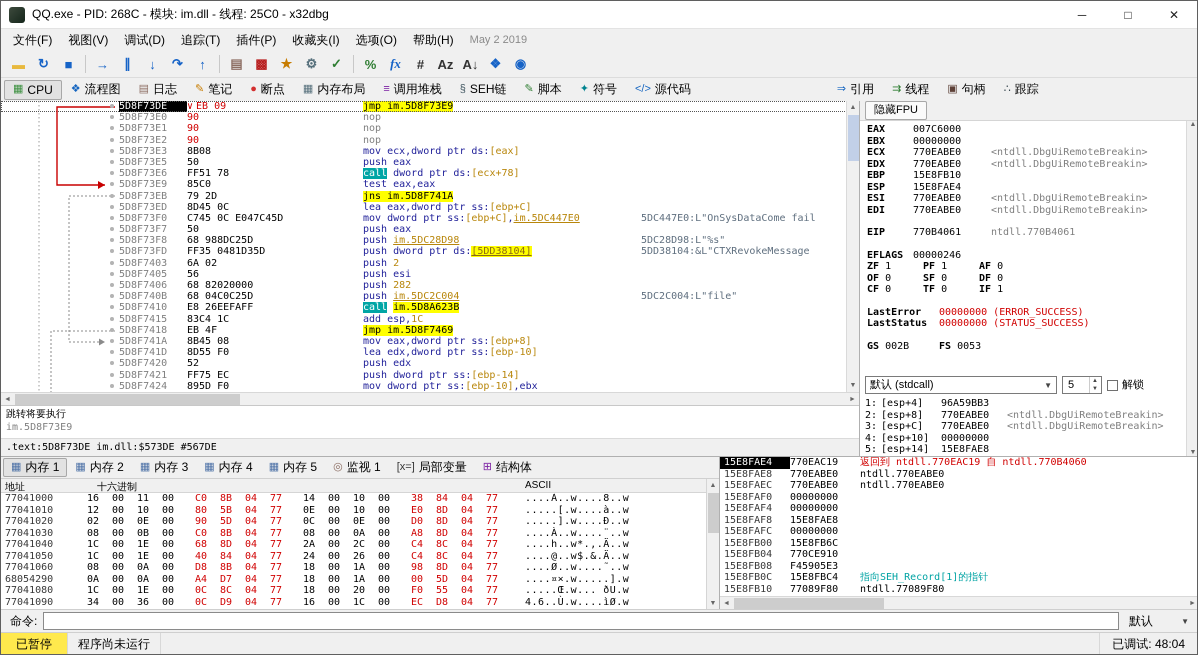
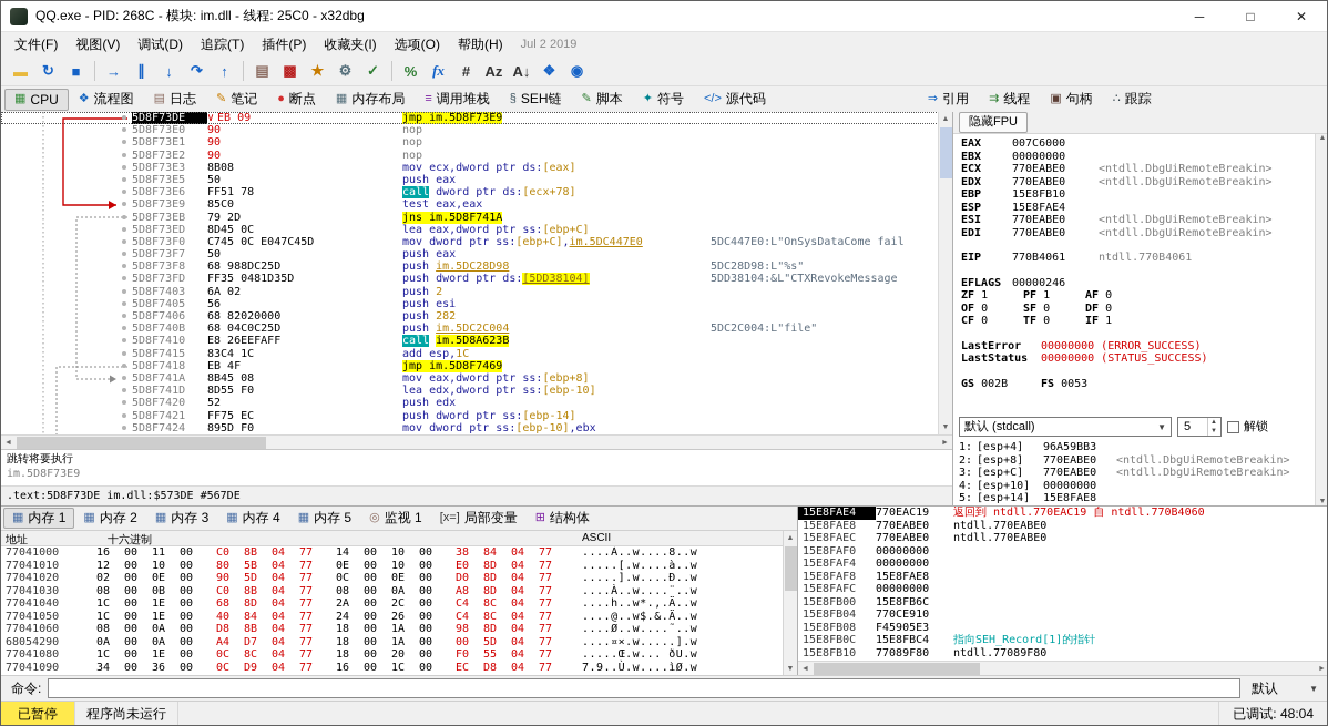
  QQ.exe - PID: 268C - 模块: im.dll - 线程: 25C0 - x32dbg
  ─
  □
  ✕
  文件(F)
  视图(V)
  调试(D)
  追踪(T)
  插件(P)
  收藏夹(I)
  选项(O)
  帮助(H)
- May 2 2019
+ Jul 2 2019
  ▬
  ↻
  ■
  →
  ∥
  ↓
  ↷
  ↑
  ▤
  ▩
  ★
  ⚙
  ✓
  %
  fx
  #
  Az
  A↓
  ❖
  ◉
  ▦
  CPU
  ❖
  流程图
  ▤
  日志
  ✎
  笔记
  ●
  断点
  ▦
  内存布局
  ≡
  调用堆栈
  §
  SEH链
  ✎
  脚本
  ✦
  符号
  </>
  源代码
  ⇒
  引用
  ⇉
  线程
  ▣
  句柄
  ∴
  跟踪
  5D8F73DE
  ∨ EB 09
  jmp im.5D8F73E9
  5D8F73E0
  90
  nop
  5D8F73E1
  90
  nop
  5D8F73E2
  90
  nop
  5D8F73E3
  8B08
  mov ecx,dword ptr ds:[eax]
  5D8F73E5
  50
  push eax
  5D8F73E6
  FF51 78
  call dword ptr ds:[ecx+78]
  5D8F73E9
  85C0
  test eax,eax
  5D8F73EB
  79 2D
  jns im.5D8F741A
  5D8F73ED
  8D45 0C
  lea eax,dword ptr ss:[ebp+C]
  5D8F73F0
  C745 0C E047C45D
  mov dword ptr ss:[ebp+C],im.5DC447E0
  5DC447E0:L"OnSysDataCome fail
  5D8F73F7
  50
  push eax
  5D8F73F8
  68 988DC25D
  push im.5DC28D98
  5DC28D98:L"%s"
  5D8F73FD
  FF35 0481D35D
  push dword ptr ds:[5DD38104]
  5DD38104:&L"CTXRevokeMessage
  5D8F7403
  6A 02
  push 2
  5D8F7405
  56
  push esi
  5D8F7406
  68 82020000
  push 282
  5D8F740B
  68 04C0C25D
  push im.5DC2C004
  5DC2C004:L"file"
  5D8F7410
  E8 26EEFAFF
  call im.5D8A623B
  5D8F7415
  83C4 1C
  add esp,1C
  5D8F7418
  EB 4F
  jmp im.5D8F7469
  5D8F741A
  8B45 08
  mov eax,dword ptr ss:[ebp+8]
  5D8F741D
  8D55 F0
  lea edx,dword ptr ss:[ebp-10]
  5D8F7420
  52
  push edx
  5D8F7421
  FF75 EC
  push dword ptr ss:[ebp-14]
  5D8F7424
  895D F0
  mov dword ptr ss:[ebp-10],ebx
  跳转将要执行
  im.5D8F73E9
  .text:5D8F73DE im.dll:$573DE #567DE
  隐藏FPU
  EAX
  007C6000
  EBX
  00000000
  ECX
  770EABE0
  <ntdll.DbgUiRemoteBreakin>
  EDX
  770EABE0
  <ntdll.DbgUiRemoteBreakin>
  EBP
  15E8FB10
  ESP
  15E8FAE4
  ESI
  770EABE0
  <ntdll.DbgUiRemoteBreakin>
  EDI
  770EABE0
  <ntdll.DbgUiRemoteBreakin>
  EIP
  770B4061
  ntdll.770B4061
  EFLAGS
  00000246
  ZF 1
  PF 1
  AF 0
  OF 0
  SF 0
  DF 0
  CF 0
  TF 0
  IF 1
  LastError
  00000000 (ERROR_SUCCESS)
  LastStatus
  00000000 (STATUS_SUCCESS)
  GS 002B
  FS 0053
  默认 (stdcall)
  ▼
  5
  解锁
  1:
  [esp+4]
  96A59BB3
  2:
  [esp+8]
  770EABE0
  <ntdll.DbgUiRemoteBreakin>
  3:
  [esp+C]
  770EABE0
  <ntdll.DbgUiRemoteBreakin>
  4:
  [esp+10]
  00000000
  5:
  [esp+14]
  15E8FAE8
  ▦
  内存 1
  ▦
  内存 2
  ▦
  内存 3
  ▦
  内存 4
  ▦
  内存 5
  ◎
  监视 1
  [x=]
  局部变量
  ⊞
  结构体
  地址
  十六进制
  ASCII
  77041000
  16 00 11 00
  C0 8B 04 77
  14 00 10 00
  38 84 04 77
  ....À..w....8..w
  77041010
  12 00 10 00
  80 5B 04 77
  0E 00 10 00
  E0 8D 04 77
  .....[.w....à..w
  77041020
  02 00 0E 00
  90 5D 04 77
  0C 00 0E 00
  D0 8D 04 77
  .....].w....Ð..w
  77041030
  08 00 0B 00
  C0 8B 04 77
  08 00 0A 00
  A8 8D 04 77
  ....À..w....¨..w
  77041040
  1C 00 1E 00
  68 8D 04 77
  2A 00 2C 00
  C4 8C 04 77
  ....h..w*.,.Ä..w
  77041050
  1C 00 1E 00
  40 84 04 77
  24 00 26 00
  C4 8C 04 77
  ....@..w$.&.Ä..w
  77041060
  08 00 0A 00
  D8 8B 04 77
  18 00 1A 00
  98 8D 04 77
  ....Ø..w....˜..w
  68054290
  0A 00 0A 00
  A4 D7 04 77
  18 00 1A 00
  00 5D 04 77
  ....¤×.w.....].w
  77041080
  1C 00 1E 00
  0C 8C 04 77
  18 00 20 00
  F0 55 04 77
  .....Œ.w... ðU.w
  77041090
  34 00 36 00
  0C D9 04 77
  16 00 1C 00
  EC D8 04 77
- 4.6..Ù.w....ìØ.w
+ 7.9..Ù.w....ìØ.w
  15E8FAE4
  770EAC19
  返回到 ntdll.770EAC19 自 ntdll.770B4060
  15E8FAE8
  770EABE0
  ntdll.770EABE0
  15E8FAEC
  770EABE0
  ntdll.770EABE0
  15E8FAF0
  00000000
  15E8FAF4
  00000000
  15E8FAF8
  15E8FAE8
  15E8FAFC
  00000000
  15E8FB00
  15E8FB6C
  15E8FB04
  770CE910
  15E8FB08
  F45905E3
  15E8FB0C
  15E8FBC4
  指向SEH_Record[1]的指针
  15E8FB10
  77089F80
  ntdll.77089F80
  命令:
  默认
  ▼
  已暂停
  程序尚未运行
  已调试: 48:04
